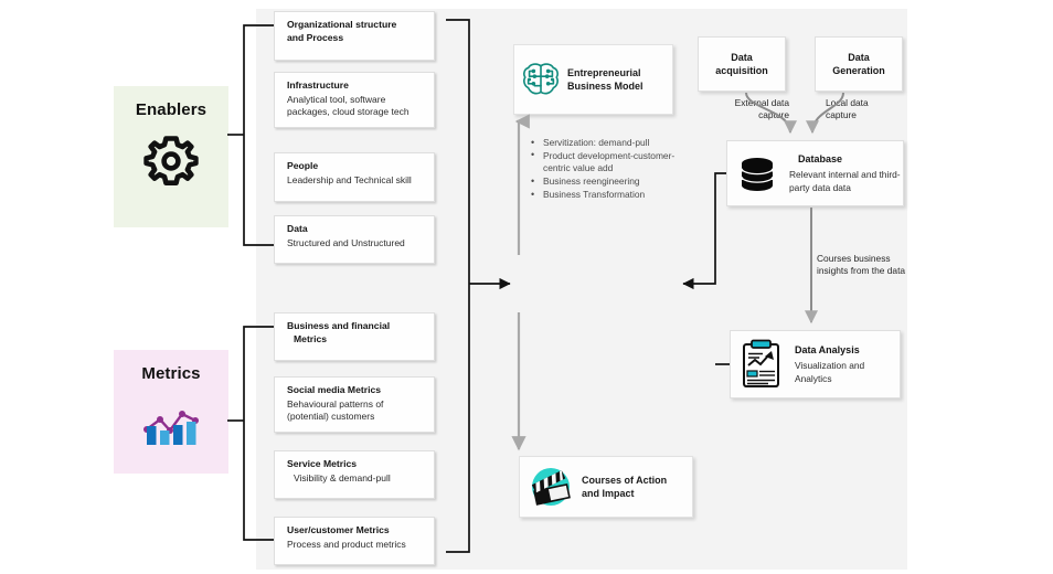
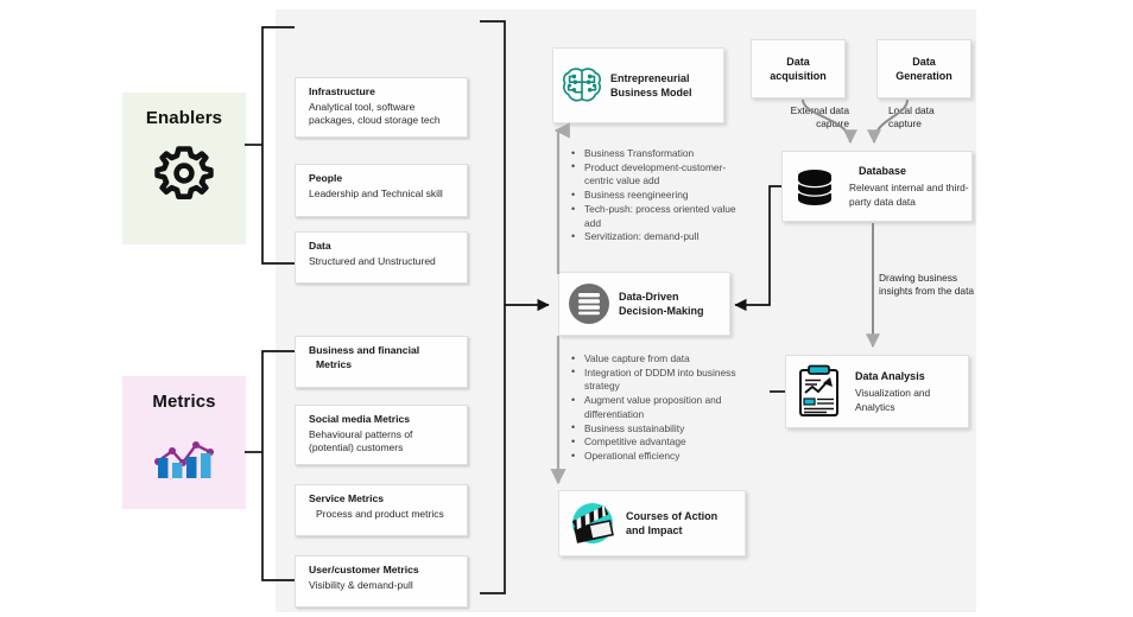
  Enablers
  Metrics
- Organizational structure
- and Process
  Infrastructure
  Analytical tool, software packages, cloud storage tech
  People
  Leadership and Technical skill
  Data
  Structured and Unstructured
  Business and financial
  Metrics
  Social media Metrics
  Behavioural patterns of (potential) customers
  Service Metrics
- Visibility & demand-pull
+ Process and product metrics
  User/customer Metrics
- Process and product metrics
+ Visibility & demand-pull
  Entrepreneurial
  Business Model
- Servitization: demand-pull
+ Business Transformation
  Product development-customer-centric value add
  Business reengineering
+ Tech-push: process oriented value add
- Business Transformation
+ Servitization: demand-pull
+ Data-Driven
+ Decision-Making
+ Value capture from data
+ Integration of DDDM into business strategy
+ Augment value proposition and differentiation
+ Business sustainability
+ Competitive advantage
+ Operational efficiency
  Courses of Action
  and Impact
  Data
  acquisition
  Data
  Generation
  Extenal data captre
  Loal data capture
- Courses business insights from the data
+ Drawing business insights from the data
  Database
  Relevant internal and third-party data data
  Data Analysis
  Visualization and Analytics
